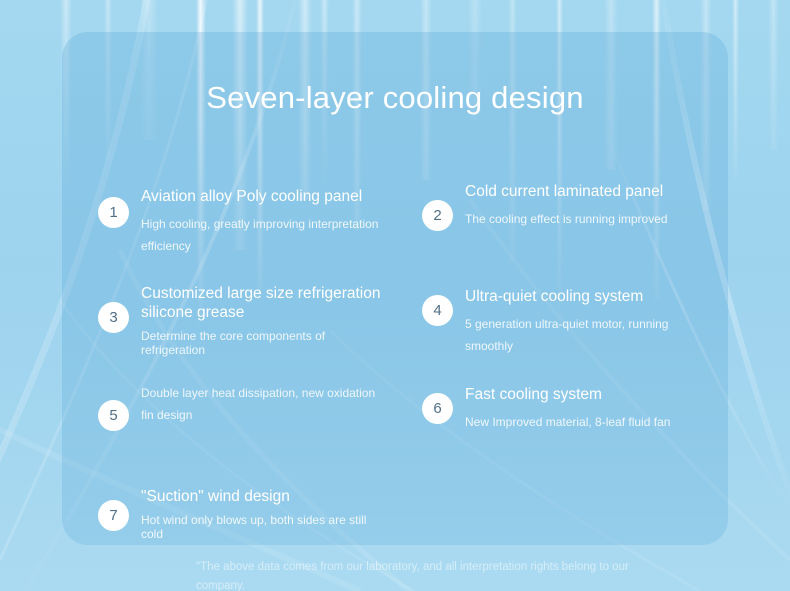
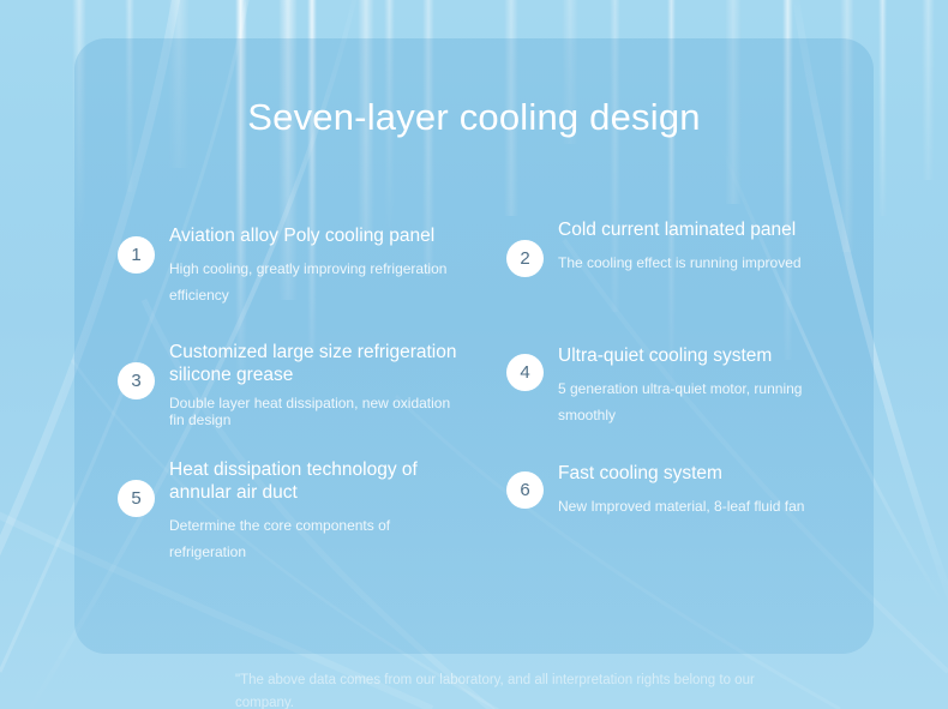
  Seven-layer cooling design
  1
  Aviation alloy Poly cooling panel
- High cooling, greatly improving interpretation efficiency
+ High cooling, greatly improving refrigeration efficiency
  2
  Cold current laminated panel
  The cooling effect is running improved
  3
  Customized large size refrigeration silicone grease
- Determine the core components of refrigeration
+ Double layer heat dissipation, new oxidation fin design
  4
  Ultra-quiet cooling system
  5 generation ultra-quiet motor, running smoothly
  5
+ Heat dissipation technology of annular air duct
- Double layer heat dissipation, new oxidation fin design
+ Determine the core components of refrigeration
  6
  Fast cooling system
  New Improved material, 8-leaf fluid fan
- 7
- "Suction" wind design
- Hot wind only blows up, both sides are still cold
  "The above data comes from our laboratory, and all interpretation rights belong to our company.
